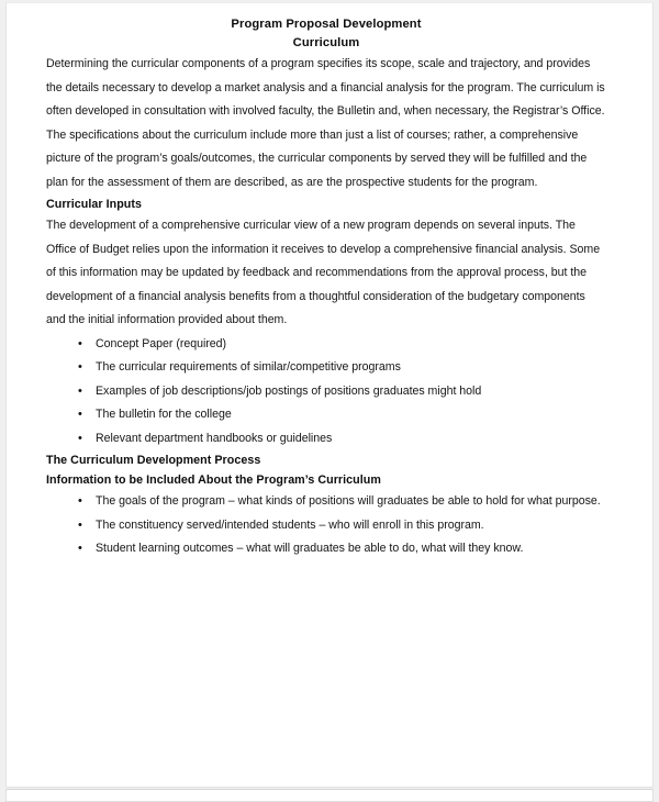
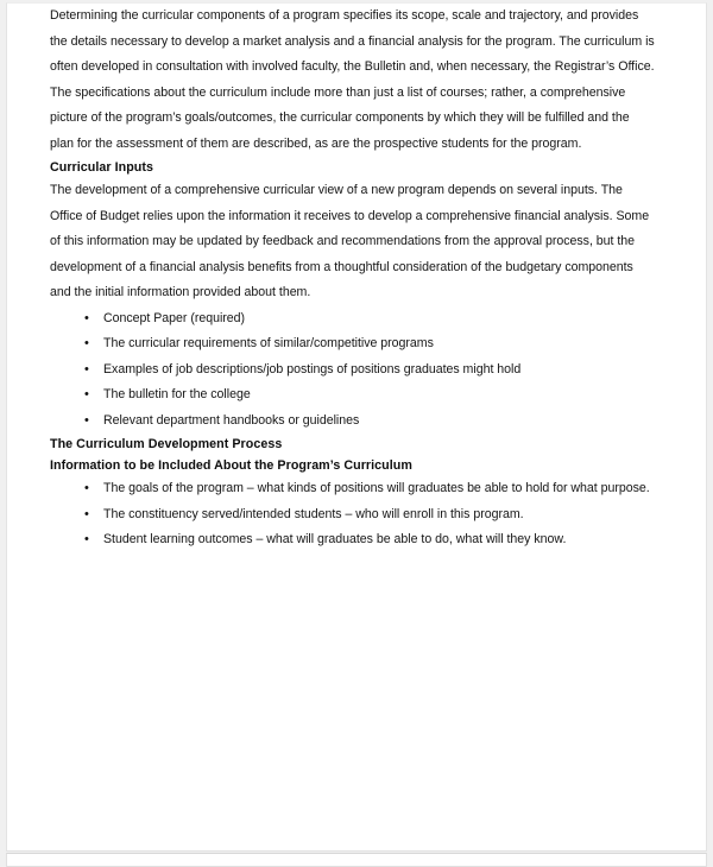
- Program Proposal Development
- Curriculum
  Determining the curricular components of a program specifies its scope, scale and trajectory, and provides the details necessary to develop a market analysis and a financial analysis for the program. The curriculum is often developed in consultation with involved faculty, the Bulletin and, when necessary, the Registrar’s Office.
- The specifications about the curriculum include more than just a list of courses; rather, a comprehensive picture of the program’s goals/outcomes, the curricular components by served they will be fulfilled and the plan for the assessment of them are described, as are the prospective students for the program.
+ The specifications about the curriculum include more than just a list of courses; rather, a comprehensive picture of the program’s goals/outcomes, the curricular components by which they will be fulfilled and the plan for the assessment of them are described, as are the prospective students for the program.
  Curricular Inputs
  The development of a comprehensive curricular view of a new program depends on several inputs. The Office of Budget relies upon the information it receives to develop a comprehensive financial analysis. Some of this information may be updated by feedback and recommendations from the approval process, but the development of a financial analysis benefits from a thoughtful consideration of the budgetary components and the initial information provided about them.
  Concept Paper (required)
  The curricular requirements of similar/competitive programs
  Examples of job descriptions/job postings of positions graduates might hold
  The bulletin for the college
  Relevant department handbooks or guidelines
  The Curriculum Development Process
  Information to be Included About the Program’s Curriculum
  The goals of the program – what kinds of positions will graduates be able to hold for what purpose.
  The constituency served/intended students – who will enroll in this program.
  Student learning outcomes – what will graduates be able to do, what will they know.
